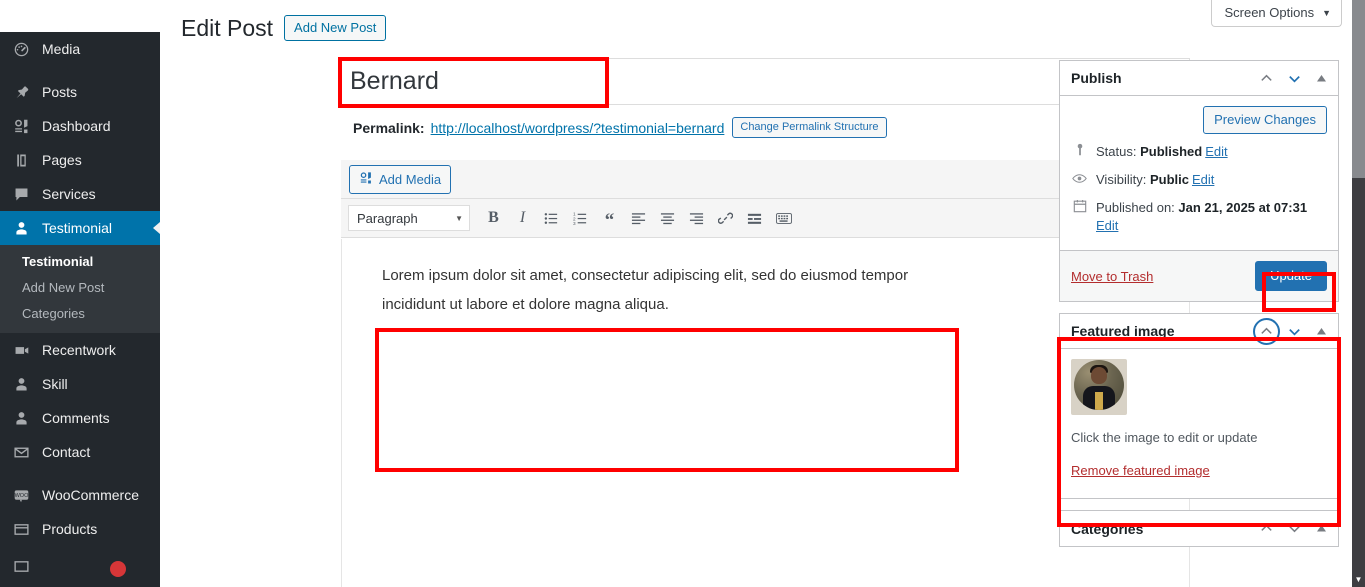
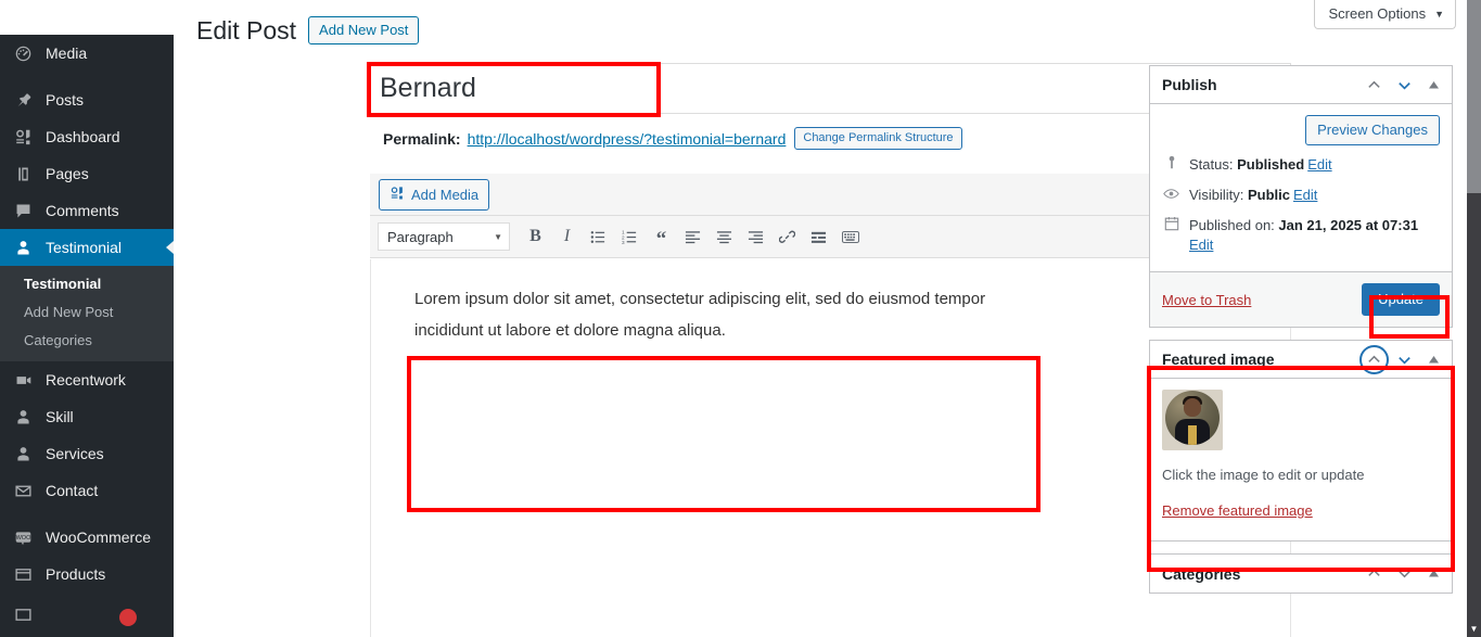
  Media
  Posts
  Dashboard
  Pages
- Services
+ Comments
  Testimonial
  Testimonial
  Add New Post
  Categories
  Recentwork
  Skill
- Comments
+ Services
  Contact
  WooCommerce
  Products
  Screen Options
  ▼
  Edit Post
  Add New Post
  Bernard
  Permalink:
  http://localhost/wordpress/?testimonial=bernard
  Change Permalink Structure
  Add Media
  Paragraph
  ▼
  B
  I
  “
  Lorem ipsum dolor sit amet, consectetur adipiscing elit, sed do eiusmod tempor incididunt ut labore et dolore magna aliqua.
  Publish
  Preview Changes
  Status: Published Edit
  Visibility: Public Edit
  Published on: Jan 21, 2025 at 07:31
  Edit
  Move to Trash
  Update
  Featured image
  Click the image to edit or update
  Remove featured image
  Categories
  ▼
